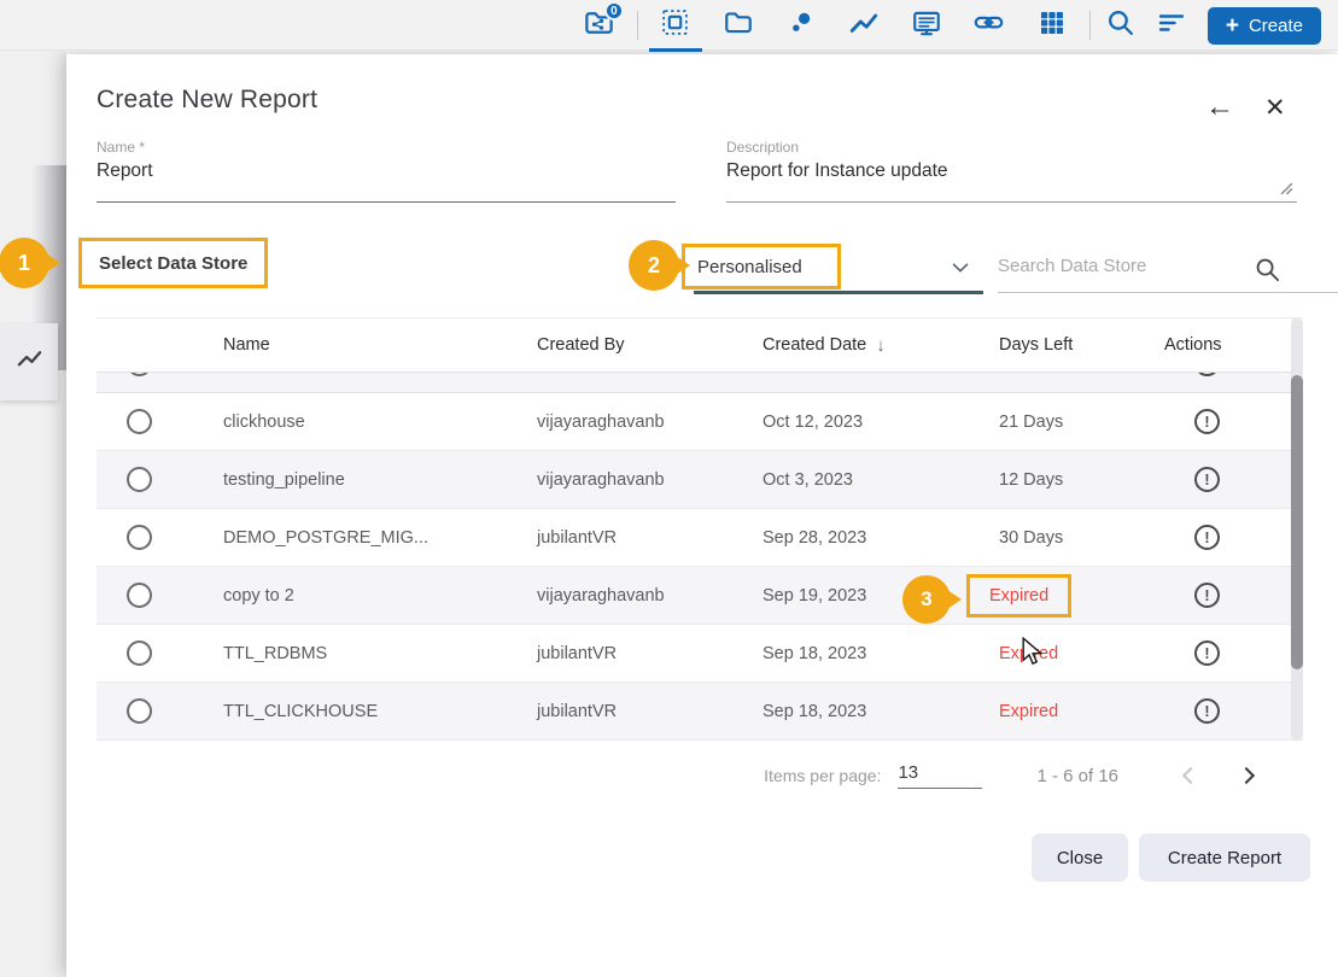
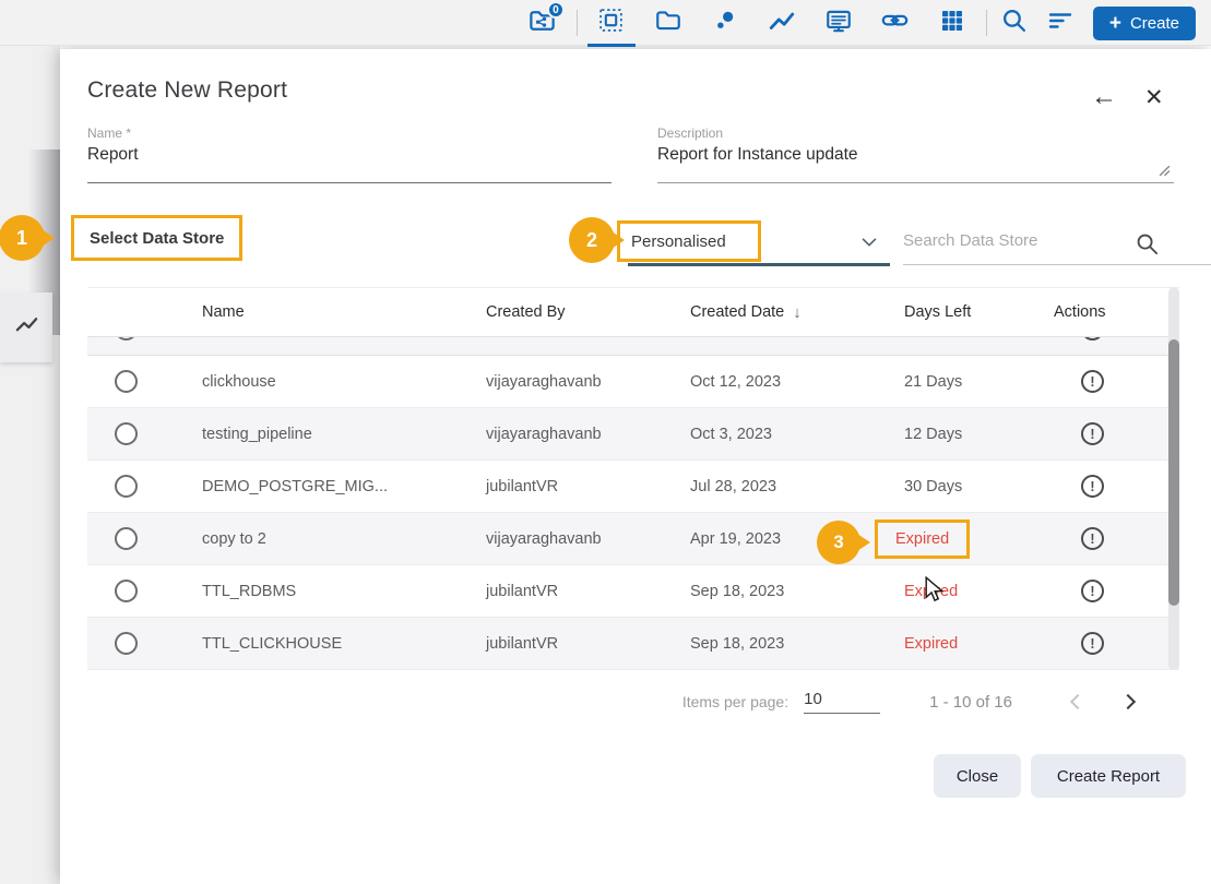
  0
  +
  Create
  Create New Report
  ←
  ✕
  Name *
  Report
  Description
  Report for Instance update
  Select Data Store
  Personalised
  Search Data Store
  Name
  Created By
  Created Date
  ↓
  Days Left
  Actions
  clickhouse
  vijayaraghavanb
  Oct 12, 2023
  21 Days
  !
  testing_pipeline
  vijayaraghavanb
  Oct 3, 2023
  12 Days
  !
  DEMO_POSTGRE_MIG...
  jubilantVR
- Sep 28, 2023
+ Jul 28, 2023
  30 Days
  !
  copy to 2
  vijayaraghavanb
- Sep 19, 2023
+ Apr 19, 2023
  Expired
  !
  TTL_RDBMS
  jubilantVR
  Sep 18, 2023
  !
  TTL_CLICKHOUSE
  jubilantVR
  Sep 18, 2023
  Expired
  !
  Items per page:
- 13
+ 10
- 1 - 6 of 16
+ 1 - 10 of 16
  Close
  Create Report
  1
  2
  3
